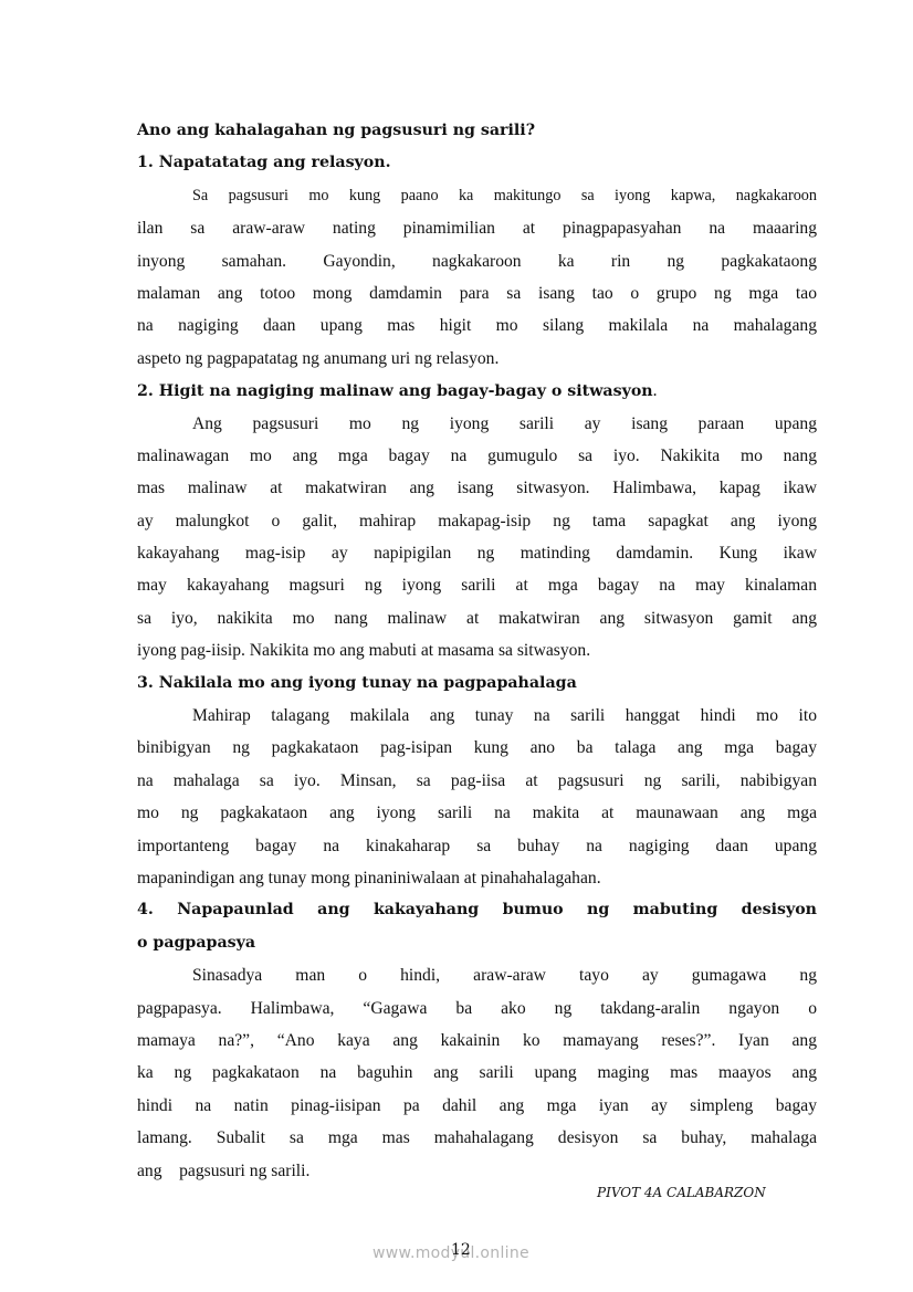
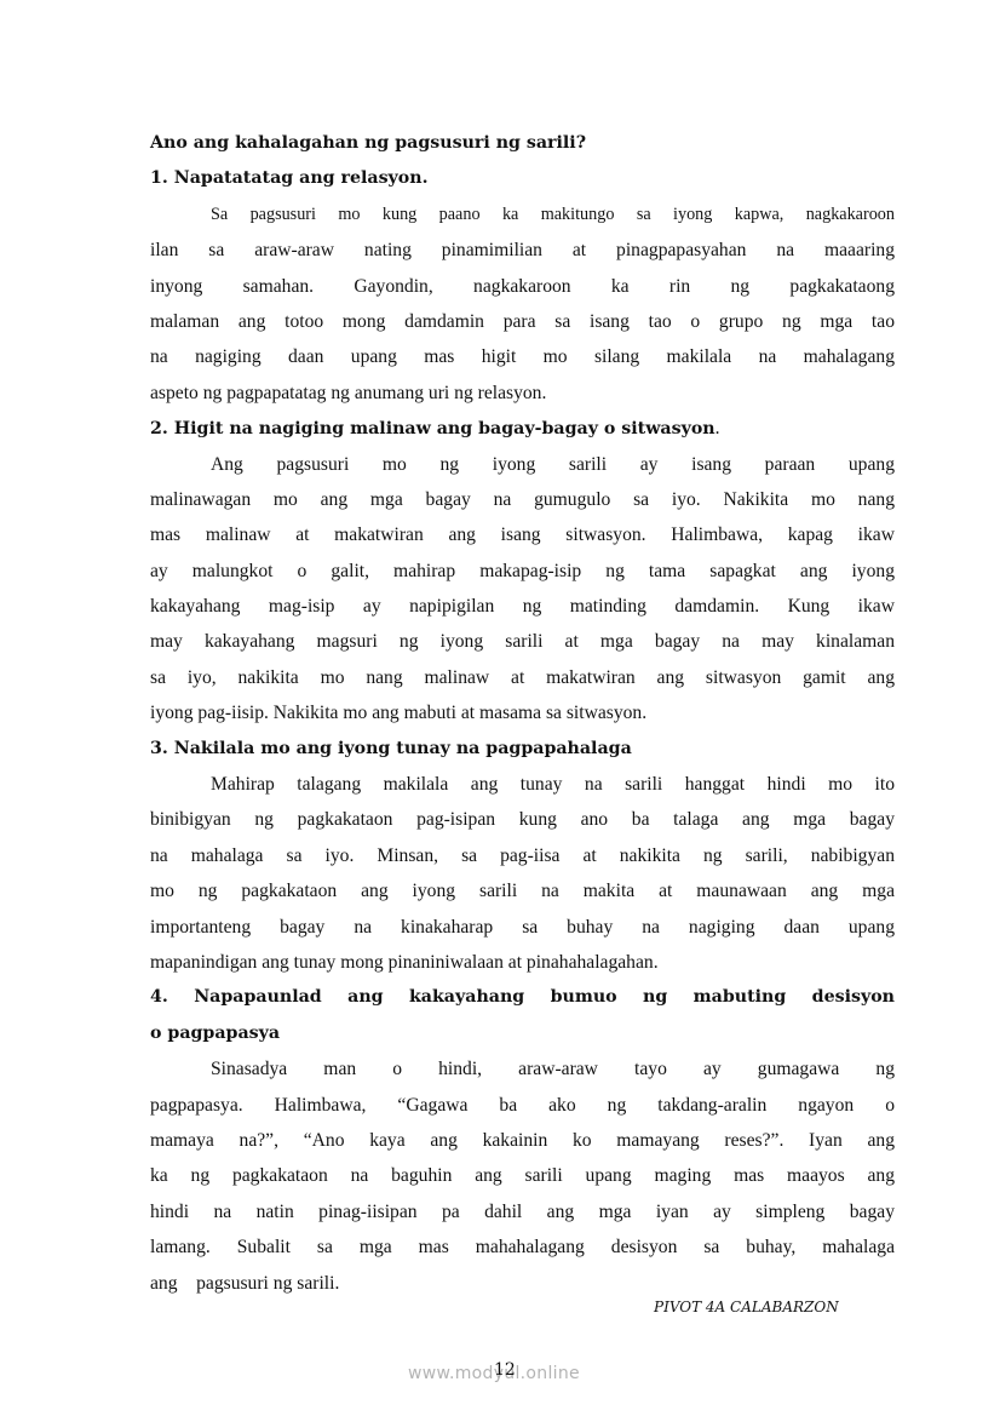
  Ano ang kahalagahan ng pagsusuri ng sarili?
  1. Napatatatag ang relasyon.
  Sa pagsusuri mo kung paano ka makitungo sa iyong kapwa, nagkakaroon
  ilan sa araw-araw nating pinamimilian at pinagpapasyahan na maaaring
  inyong samahan. Gayondin, nagkakaroon ka rin ng pagkakataong
  malaman ang totoo mong damdamin para sa isang tao o grupo ng mga tao
  na nagiging daan upang mas higit mo silang makilala na mahalagang
  aspeto ng pagpapatatag ng anumang uri ng relasyon.
  2. Higit na nagiging malinaw ang bagay-bagay o sitwasyon.
  Ang pagsusuri mo ng iyong sarili ay isang paraan upang
  malinawagan mo ang mga bagay na gumugulo sa iyo. Nakikita mo nang
  mas malinaw at makatwiran ang isang sitwasyon. Halimbawa, kapag ikaw
  ay malungkot o galit, mahirap makapag-isip ng tama sapagkat ang iyong
  kakayahang mag-isip ay napipigilan ng matinding damdamin. Kung ikaw
  may kakayahang magsuri ng iyong sarili at mga bagay na may kinalaman
  sa iyo, nakikita mo nang malinaw at makatwiran ang sitwasyon gamit ang
  iyong pag-iisip. Nakikita mo ang mabuti at masama sa sitwasyon.
  3. Nakilala mo ang iyong tunay na pagpapahalaga
  Mahirap talagang makilala ang tunay na sarili hanggat hindi mo ito
  binibigyan ng pagkakataon pag-isipan kung ano ba talaga ang mga bagay
- na mahalaga sa iyo. Minsan, sa pag-iisa at pagsusuri ng sarili, nabibigyan
+ na mahalaga sa iyo. Minsan, sa pag-iisa at nakikita ng sarili, nabibigyan
  mo ng pagkakataon ang iyong sarili na makita at maunawaan ang mga
  importanteng bagay na kinakaharap sa buhay na nagiging daan upang
  mapanindigan ang tunay mong pinaniniwalaan at pinahahalagahan.
  4. Napapaunlad ang kakayahang bumuo ng mabuting desisyon
  o pagpapasya
  Sinasadya man o hindi, araw-araw tayo ay gumagawa ng
  pagpapasya. Halimbawa, “Gagawa ba ako ng takdang-aralin ngayon o
  mamaya na?”, “Ano kaya ang kakainin ko mamayang reses?”. Iyan ang
  ka ng pagkakataon na baguhin ang sarili upang maging mas maayos ang
  hindi na natin pinag-iisipan pa dahil ang mga iyan ay simpleng bagay
  lamang. Subalit sa mga mas mahahalagang desisyon sa buhay, mahalaga
  ang pagsusuri ng sarili.
  PIVOT 4A CALABARZON
  www.modyul.online
  12
